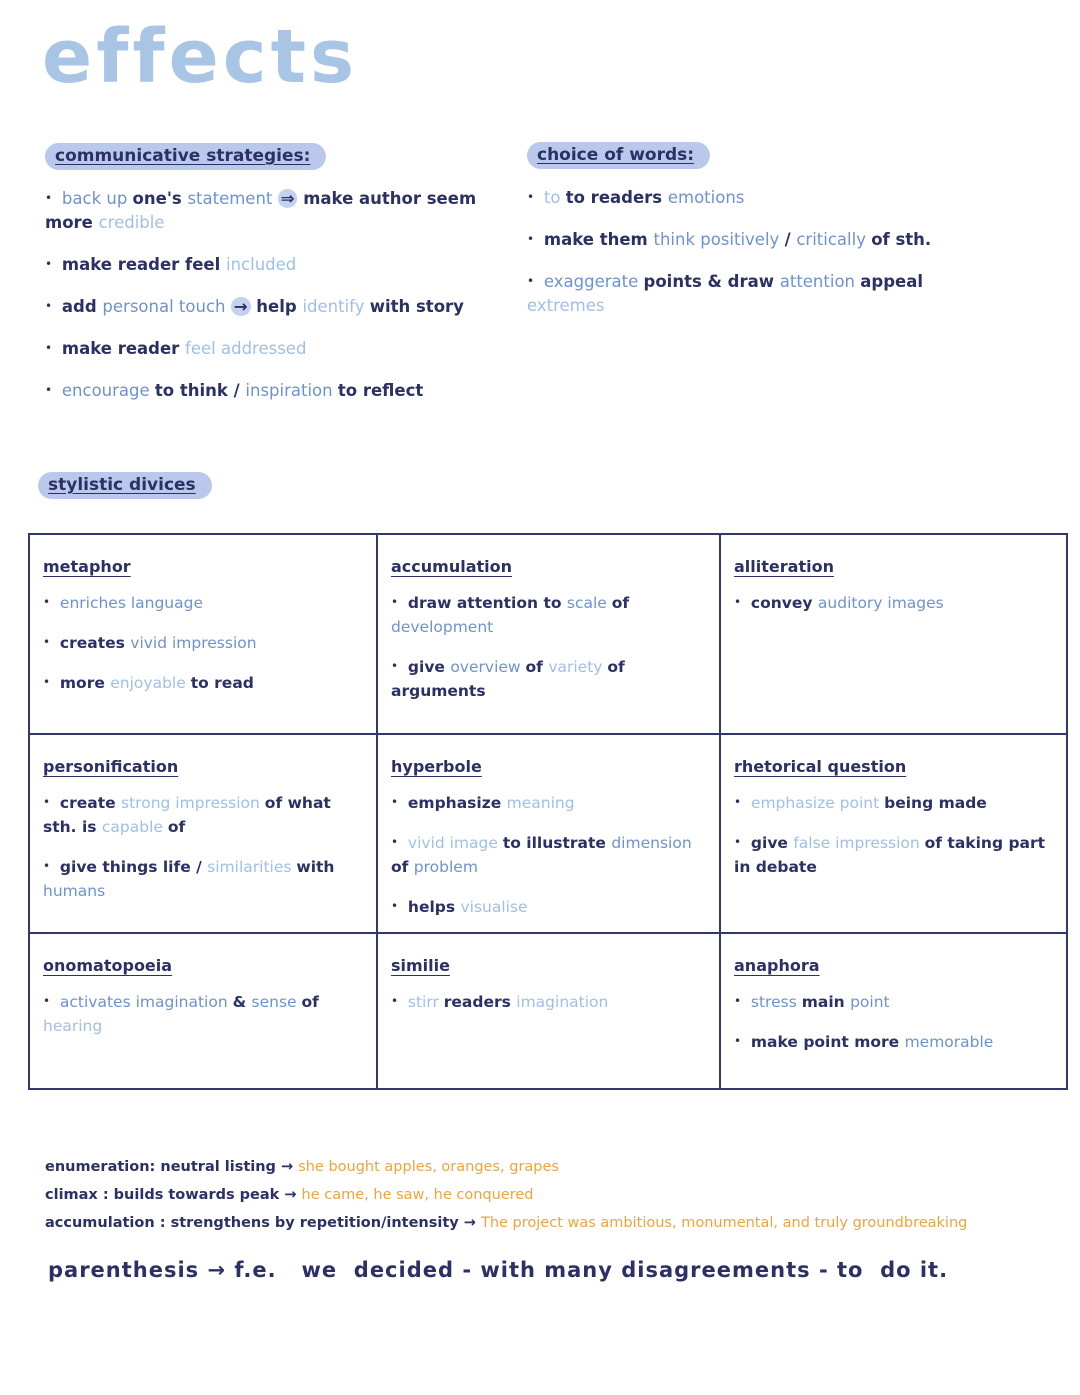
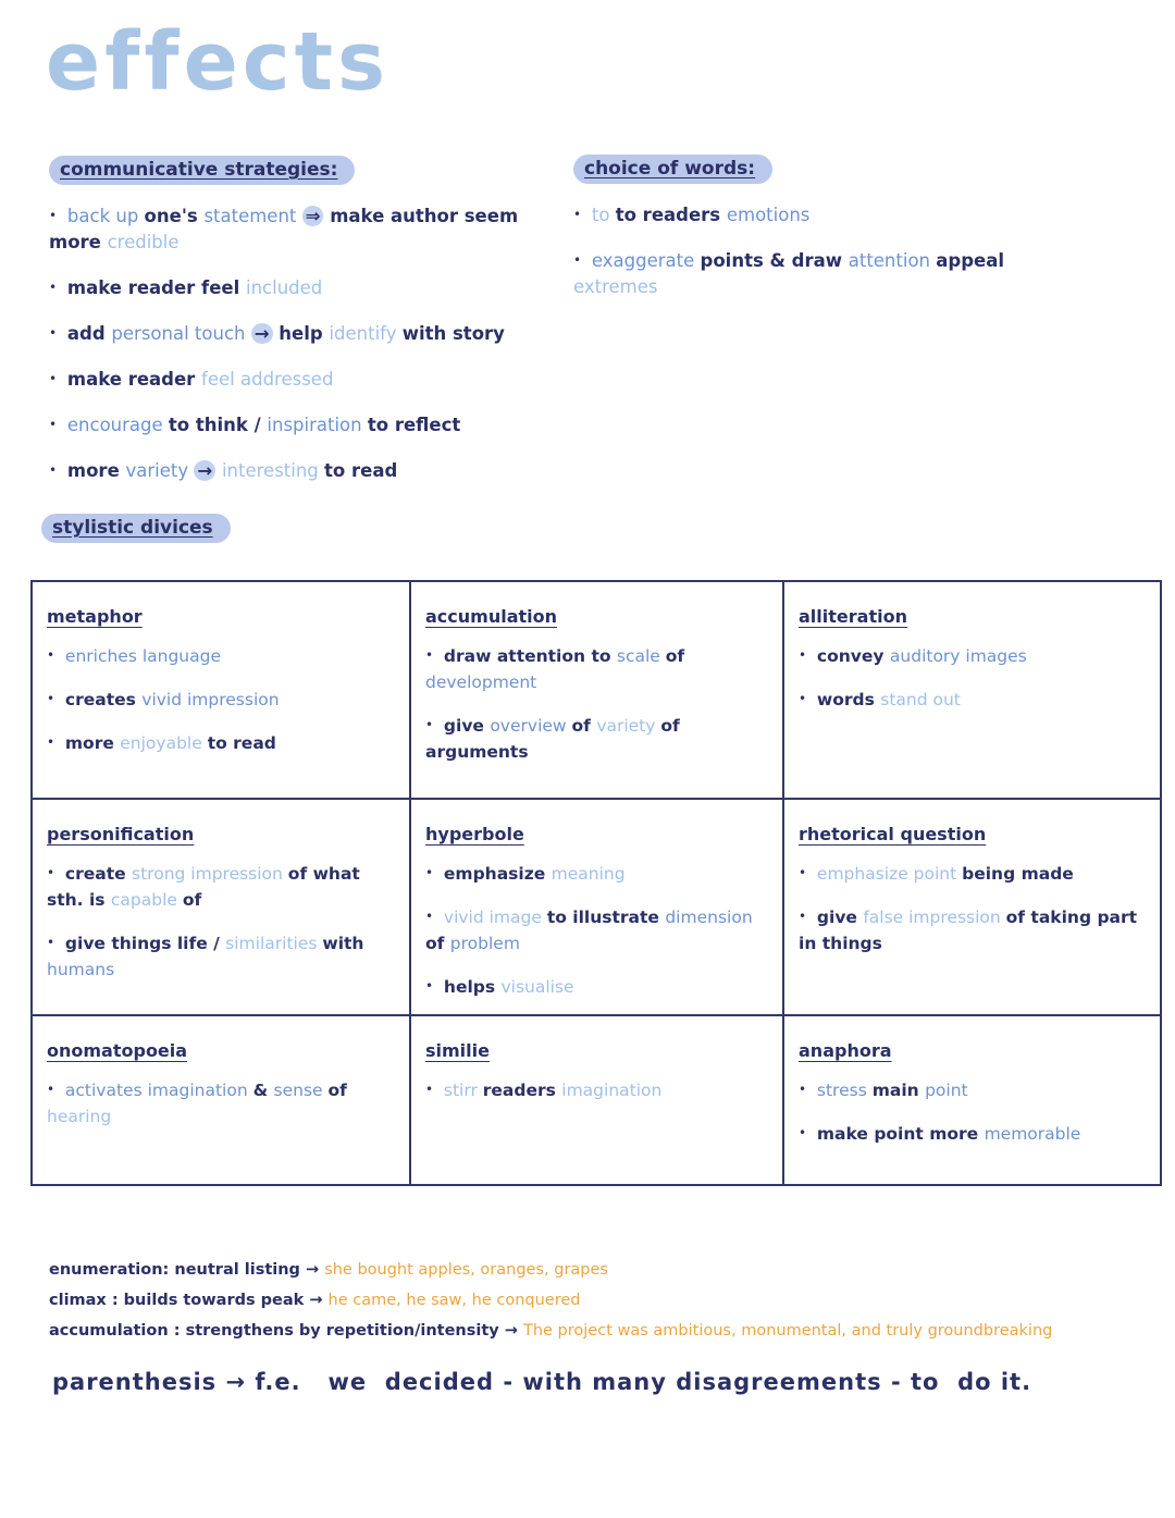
  effects
  communicative strategies:
  • back up one's statement ⇒ make author seem more credible
  • make reader feel included
  • add personal touch → help identify with story
  • make reader feel addressed
  • encourage to think / inspiration to reflect
+ • more variety → interesting to read
  choice of words:
  • to to readers emotions
- • make them think positively / critically of sth.
  • exaggerate points & draw attention appeal extremes
  stylistic divices
  metaphor
  • enriches language
  • creates vivid impression
  • more enjoyable to read
  accumulation
  • draw attention to scale of development
  • give overview of variety of arguments
  alliteration
  • convey auditory images
+ • words stand out
  personification
  • create strong impression of what sth. is capable of
  • give things life / similarities with humans
  hyperbole
  • emphasize meaning
  • vivid image to illustrate dimension of problem
  • helps visualise
  rhetorical question
  • emphasize point being made
- • give false impression of taking part in debate
+ • give false impression of taking part in things
  onomatopoeia
  • activates imagination & sense of hearing
  similie
  • stirr readers imagination
  anaphora
  • stress main point
  • make point more memorable
  enumeration: neutral listing → she bought apples, oranges, grapes
  climax : builds towards peak → he came, he saw, he conquered
  accumulation : strengthens by repetition/intensity → The project was ambitious, monumental, and truly groundbreaking
  parenthesis → f.e. we decided - with many disagreements - to do it.
